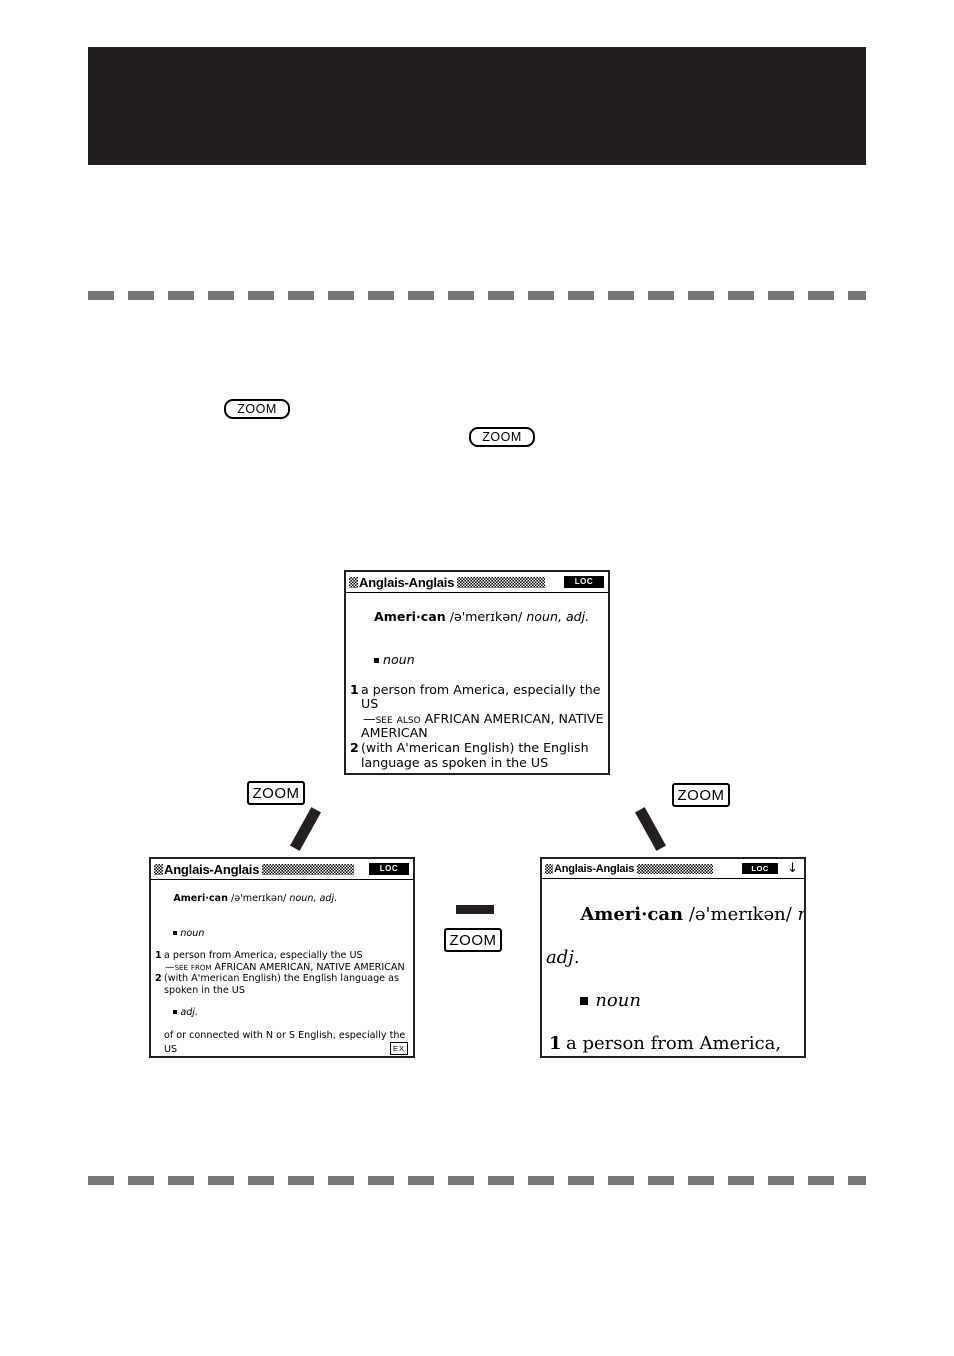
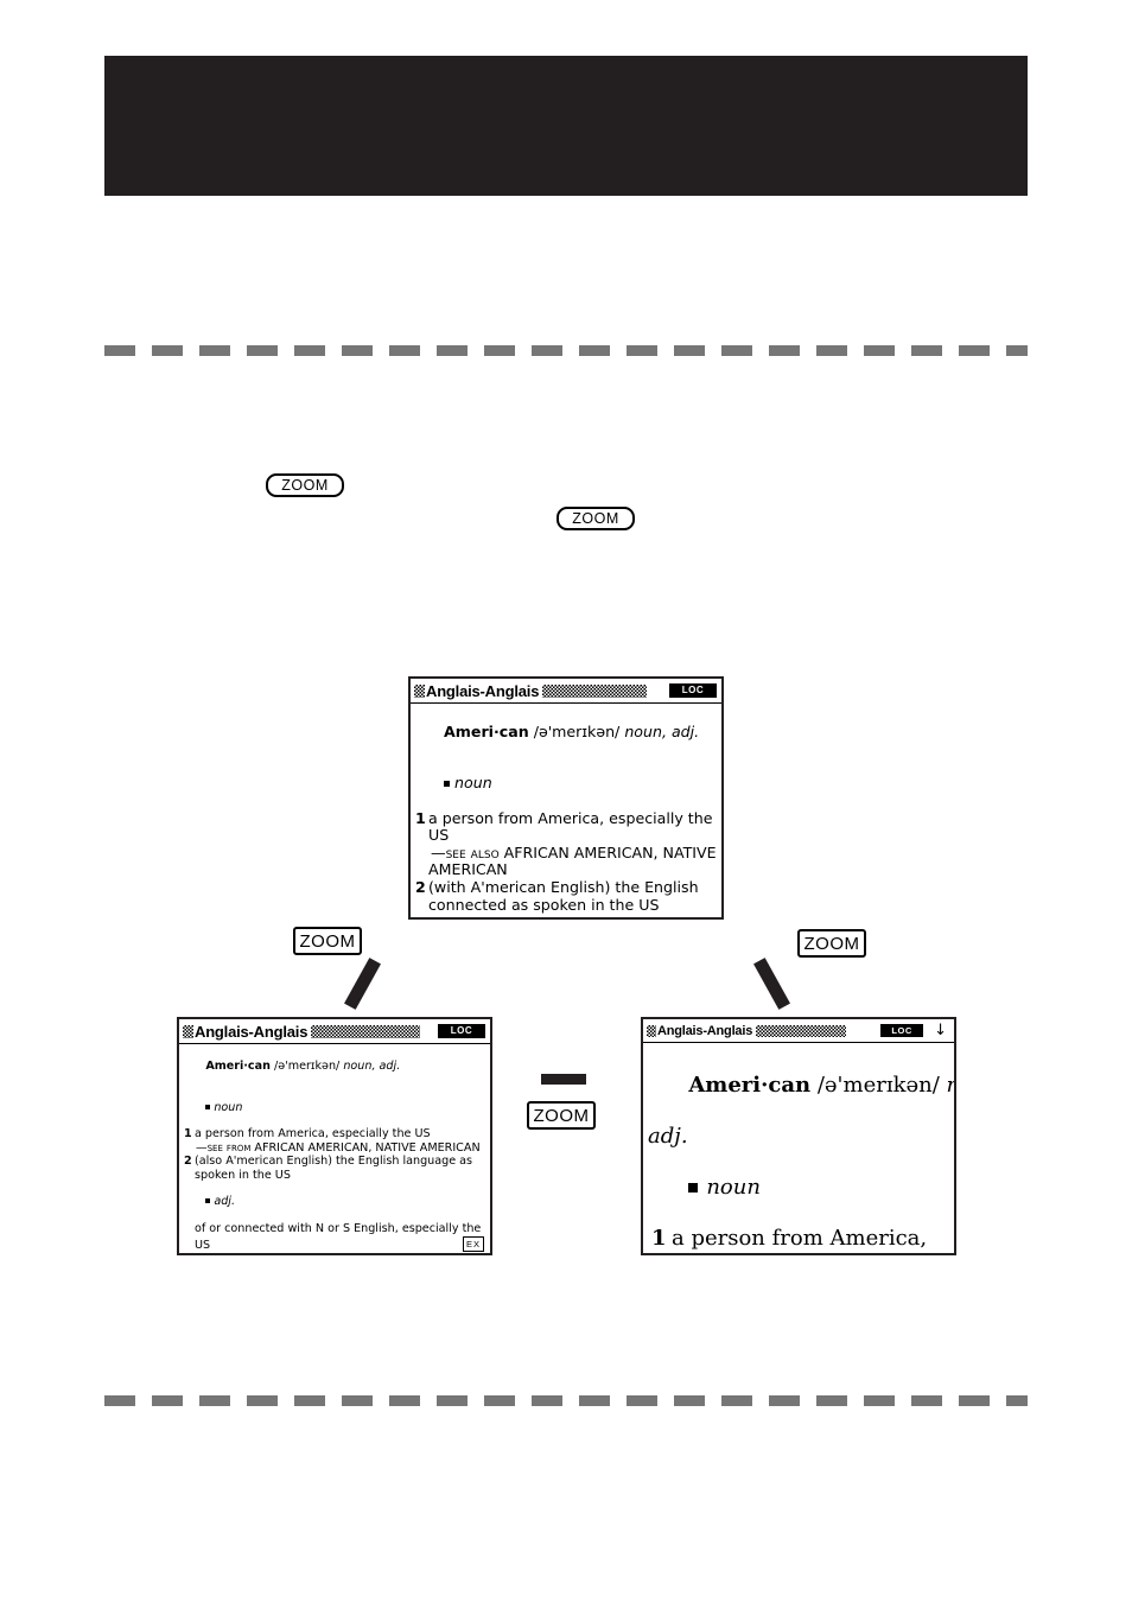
  ZOOM
  ZOOM
  ZOOM
  ZOOM
  ZOOM
  Anglais-Anglais
  LOC
  Ameri·can /ə'merɪkən/ noun, adj.
  noun
  1
  a person from America, especially the US
  —see also AFRICAN AMERICAN, NATIVE
  AMERICAN
  2
  (with A'merican English) the English
- language as spoken in the US
+ connected as spoken in the US
  Anglais-Anglais
  LOC
  Ameri·can /ə'merɪkən/ noun, adj.
  noun
  1
  a person from America, especially the US
  —see from AFRICAN AMERICAN, NATIVE AMERICAN
  2
- (with A'merican English) the English language as
+ (also A'merican English) the English language as
  spoken in the US
  adj.
  of or connected with N or S English, especially the
  US
  EX
  Anglais-Anglais
  LOC
  ↓
  Ameri·can /ə'merɪkən/ n
  adj.
  noun
  1
  a person from America,
